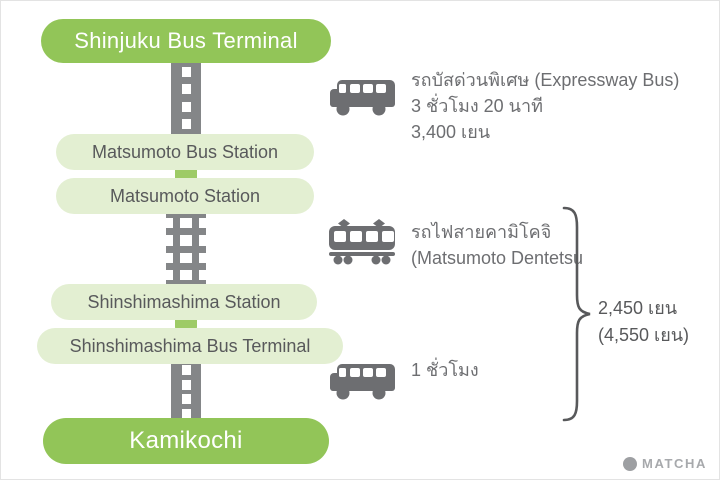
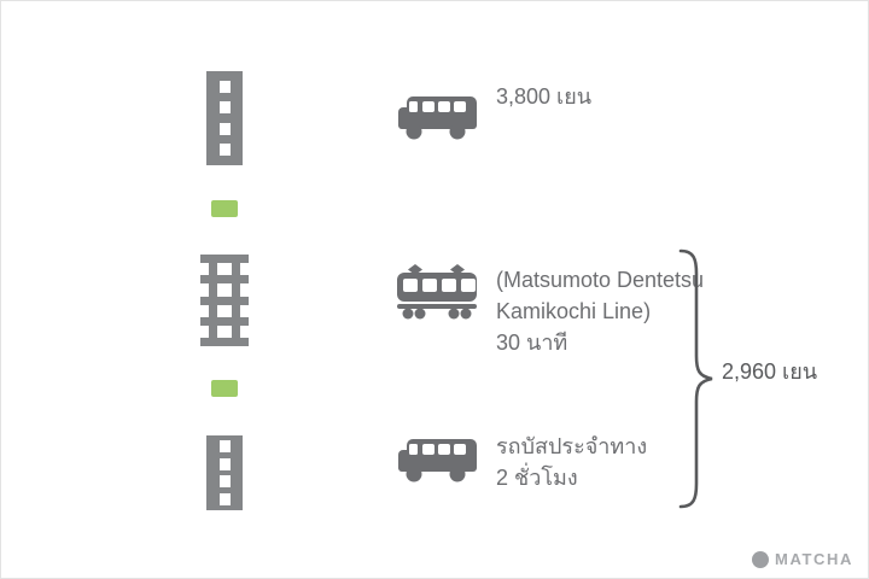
- Shinjuku Bus Terminal
- Matsumoto Bus Station
- Matsumoto Station
- Shinshimashima Station
- Shinshimashima Bus Terminal
- Kamikochi
- รถบัสด่วนพิเศษ (Expressway Bus)
- 3 ชั่วโมง 20 นาที
- 3,400 เยน
+ 3,800 เยน
- รถไฟสายคามิโคจิ
  (Matsumoto Dentets
+ Kamikochi Line)
+ 30 นาที
+ รถบัสประจำทาง
- 1 ชั่วโมง
+ 2 ชั่วโมง
- 2,450 เยน
+ 2,960 เยน
- (4,550 เยน)
  MATCHA
